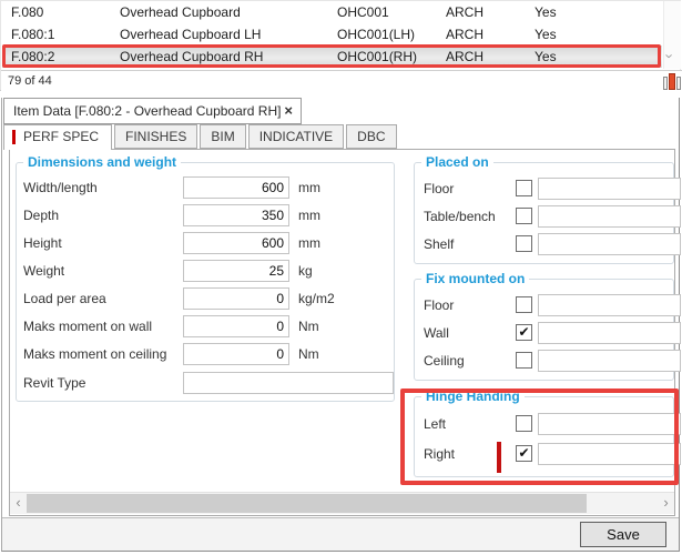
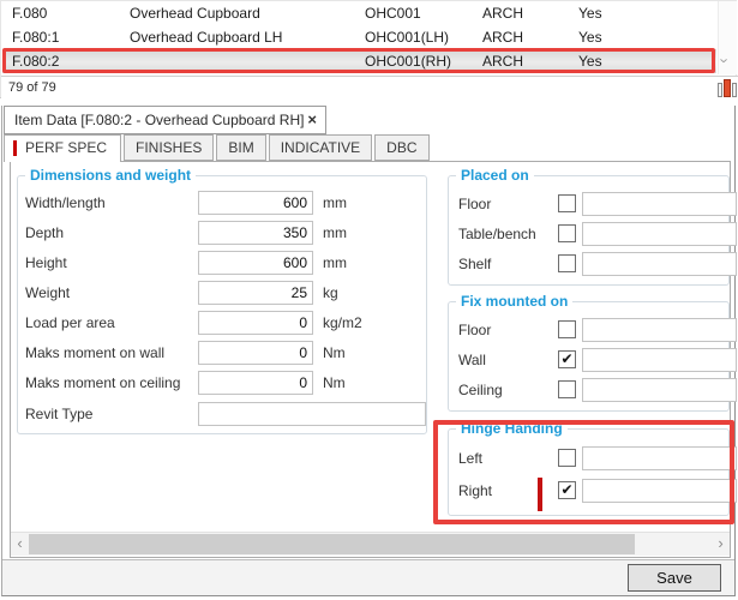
  F.080
  Overhead Cupboard
  OHC001
  ARCH
  Yes
  F.080:1
  Overhead Cupboard LH
  OHC001(LH)
  ARCH
  Yes
  F.080:2
- Overhead Cupboard RH
  OHC001(RH)
  ARCH
  Yes
- 79 of 44
+ 79 of 79
  Item Data [F.080:2 - Overhead Cupboard RH]
  ×
  PERF SPEC
  FINISHES
  BIM
  INDICATIVE
  DBC
  Dimensions and weight
  Width/length
  600
  mm
  Depth
  350
  mm
  Height
  600
  mm
  Weight
  25
  kg
  Load per area
  0
  kg/m2
  Maks moment on wall
  0
  Nm
  Maks moment on ceiling
  0
  Nm
  Revit Type
  Placed on
  Floor
  Table/bench
  Shelf
  Fix mounted on
  Floor
  Wall
  Ceiling
  Hinge Handing
  Left
  Right
  ‹
  ›
  Save
